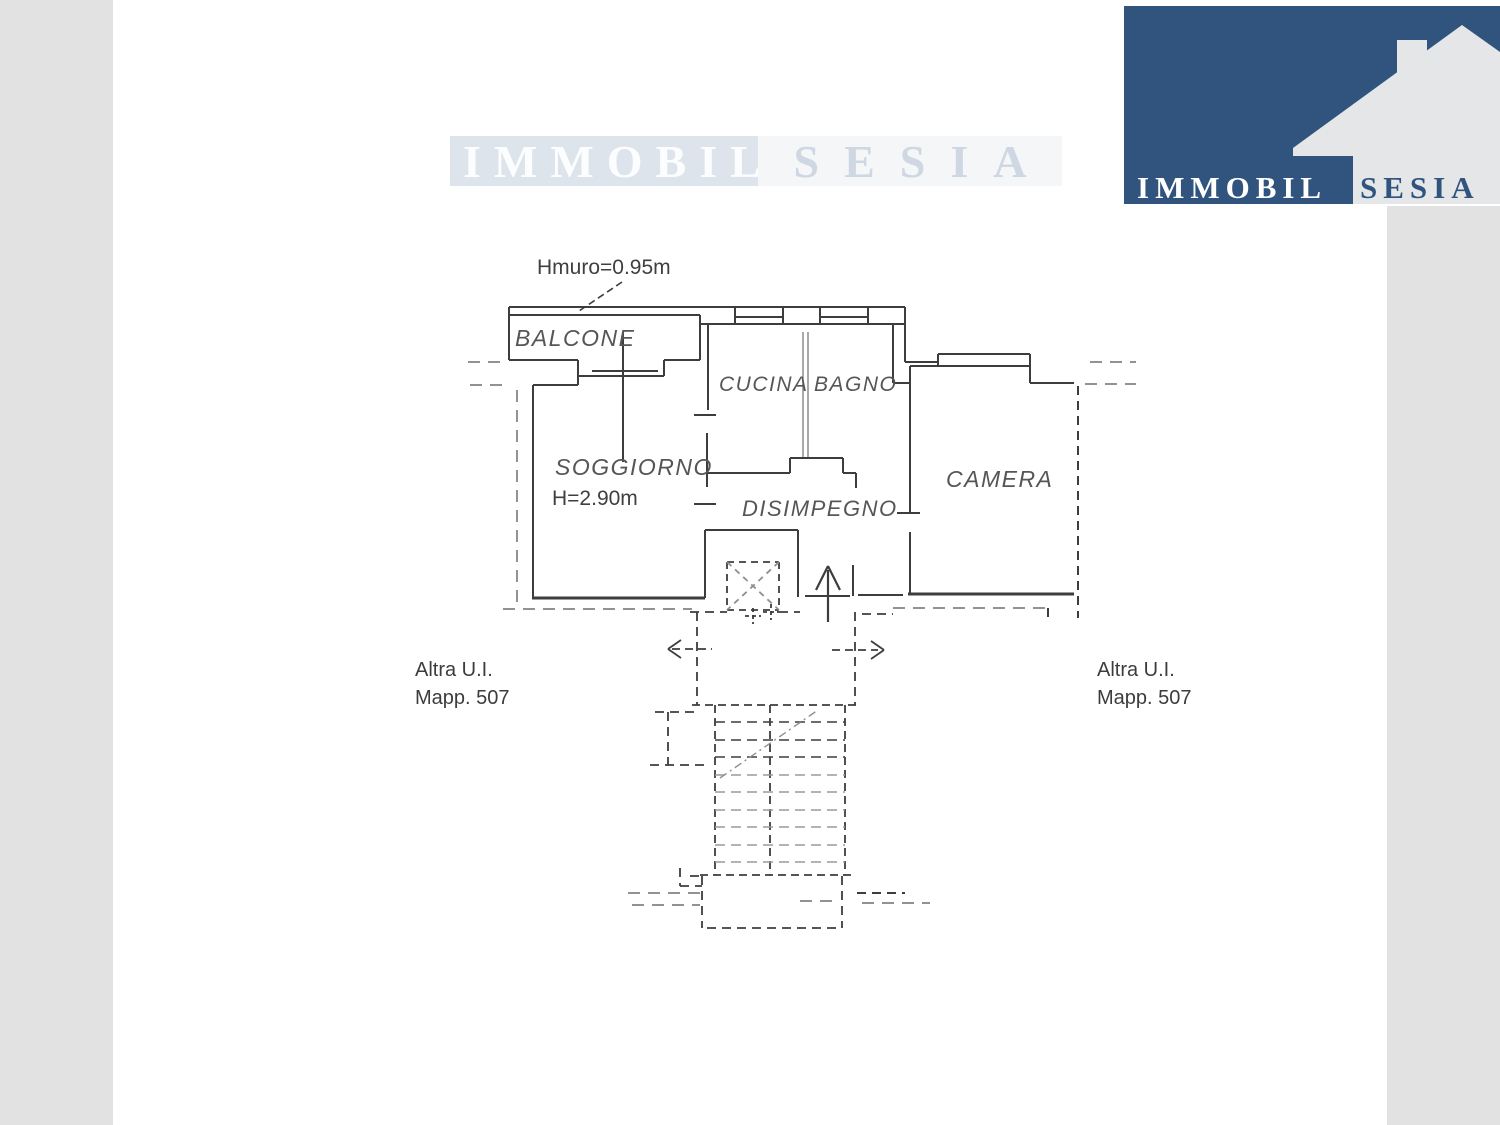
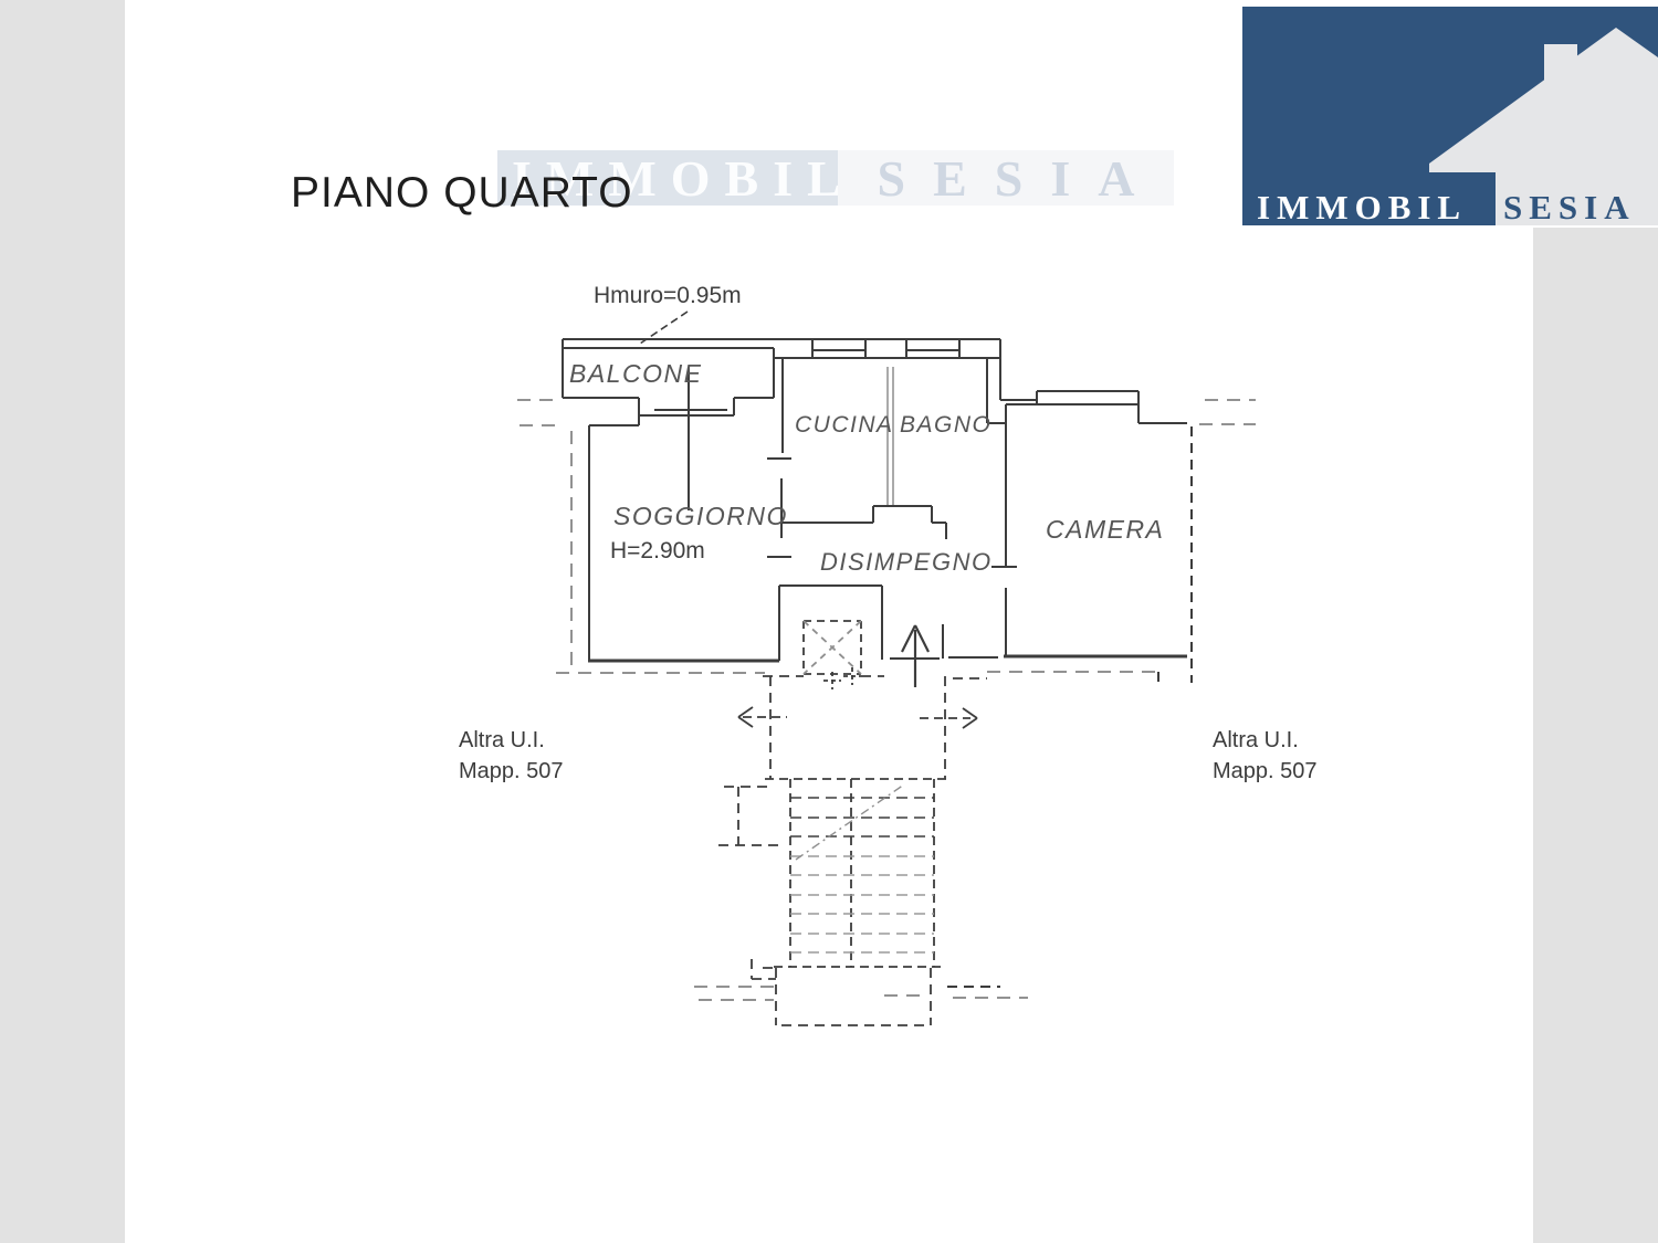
+ PIANO QUARTO
  IMMOBIL
  SESIA
  IMMOBIL
  SESIA
  Hmuro=0.95m
  BALCONE
  CUCINA
  BAGNO
  SOGGIORNO
  H=2.90m
  DISIMPEGNO
  CAMERA
  Altra U.I.
  Mapp. 507
  Altra U.I.
  Mapp. 507
